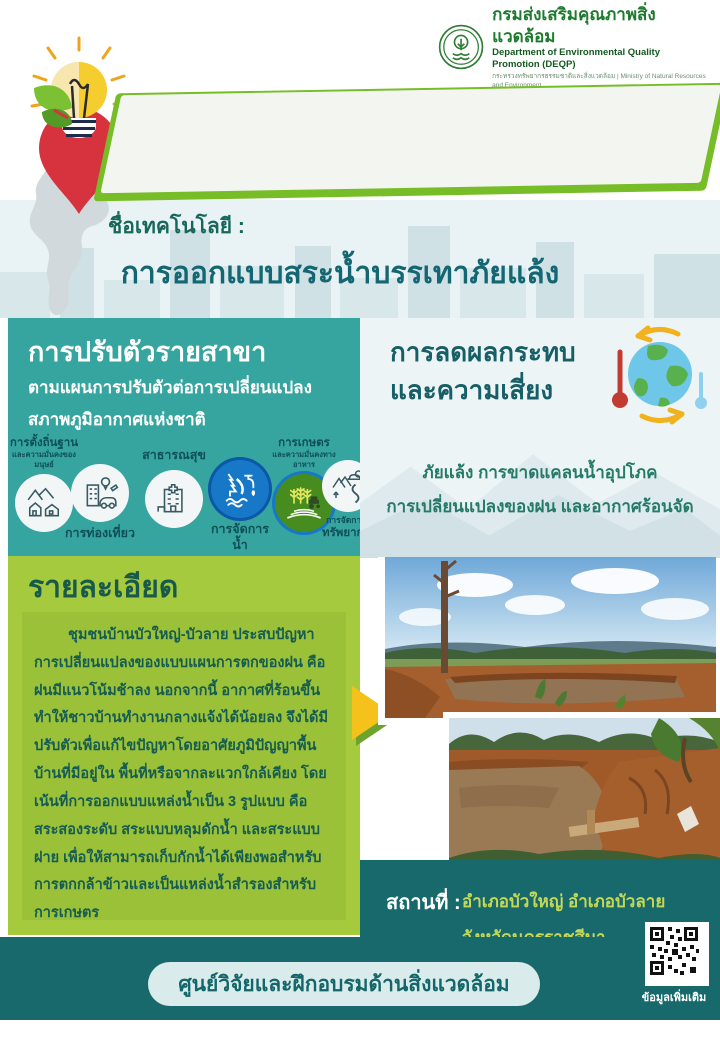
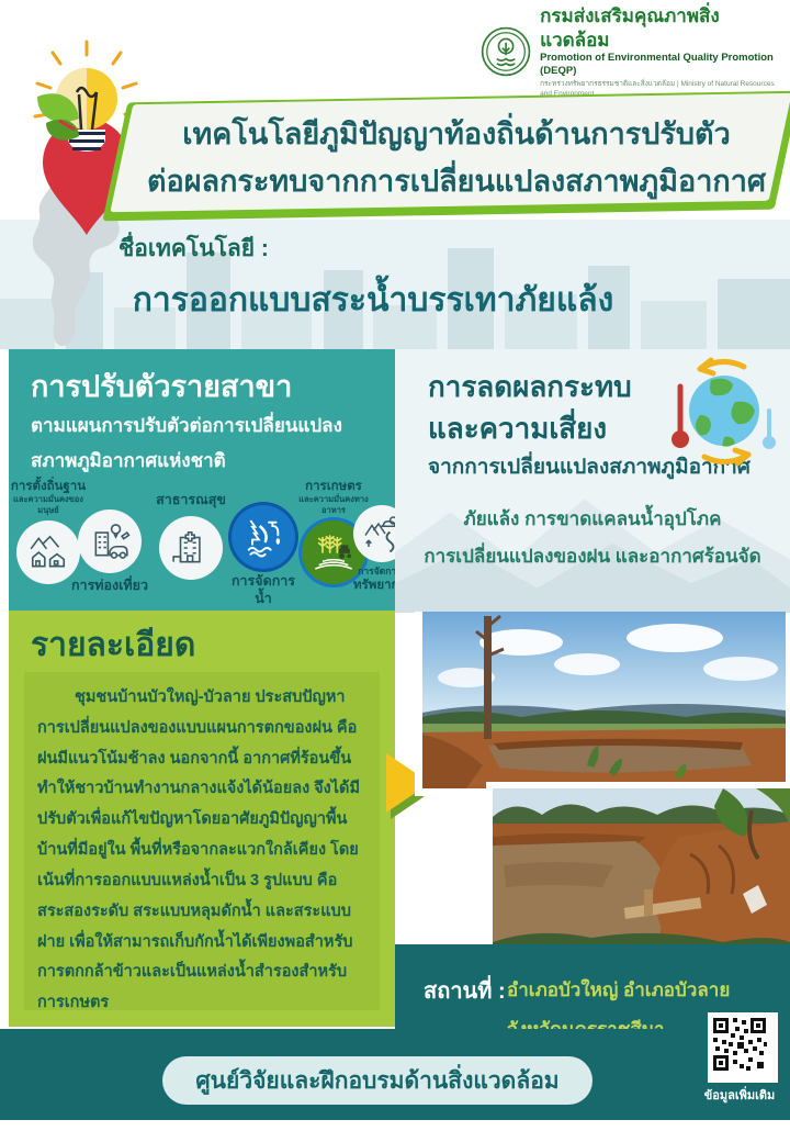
  กรมส่งเสริมคุณภาพสิ่งแวดล้อม
- Department of Environmental Quality Promotion (DEQP)
+ Promotion of Environmental Quality Promotion (DEQP)
+ เทคโนโลยีภูมิปัญญาท้องถิ่นด้านการปรับตัว
+ ต่อผลกระทบจากการเปลี่ยนแปลงสภาพภูมิอากาศ
  ชื่อเทคโนโลยี :
  การออกแบบสระน้ำบรรเทาภัยแล้ง
  การปรับตัวรายสาขา
  ตามแผนการปรับตัวต่อการเปลี่ยนแปลง
  สภาพภูมิอากาศแห่งชาติ
  การตั้งถิ่นฐาน
  และความมั่นคงของมนุษย์
  การท่องเที่ยว
  สาธารณสุข
  การจัดการน้ำ
  การเกษตร
  และความมั่นคงทางอาหาร
  การจัดกา
  การลดผลกระทบ
  และความเสี่ยง
+ จากการเปลี่ยนแปลงสภาพภูมิอากาศ
  ภัยแล้ง การขาดแคลนน้ำอุปโภค
  การเปลี่ยนแปลงของฝน และอากาศร้อนจัด
  รายละเอียด
  ชุมชนบ้านบัวใหญ่-บัวลาย ประสบปัญหาการเปลี่ยนแปลงของแบบแผนการตกของฝน คือ ฝนมีแนวโน้มช้าลง นอกจากนี้ อากาศที่ร้อนขึ้นทำให้ชาวบ้านทำงานกลางแจ้งได้น้อยลง จึงได้มีปรับตัวเพื่อแก้ไขปัญหาโดยอาศัยภูมิปัญญาพื้นบ้านที่มีอยู่ใน พื้นที่หรือจากละแวกใกล้เคียง โดยเน้นที่การออกแบบแหล่งน้ำเป็น 3 รูปแบบ คือ สระสองระดับ สระแบบหลุมดักน้ำ และสระแบบฝาย เพื่อให้สามารถเก็บกักน้ำได้เพียงพอสำหรับการตกกล้าข้าวและเป็นแหล่งน้ำสำรองสำหรับการเกษตร
  สถานที่ :
  อำเภอบัวใหญ่ อำเภอบัวลาย
  ศูนย์วิจัยและฝึกอบรมด้านสิ่งแวดล้อม
  ข้อมูลเพิ่มเติม
